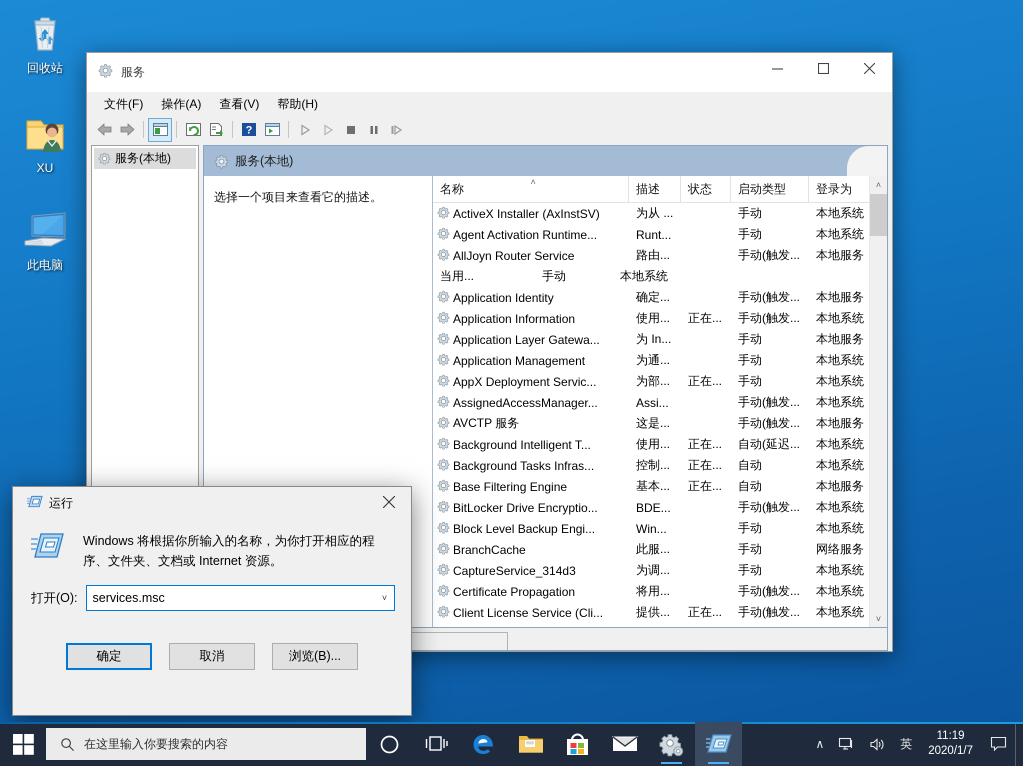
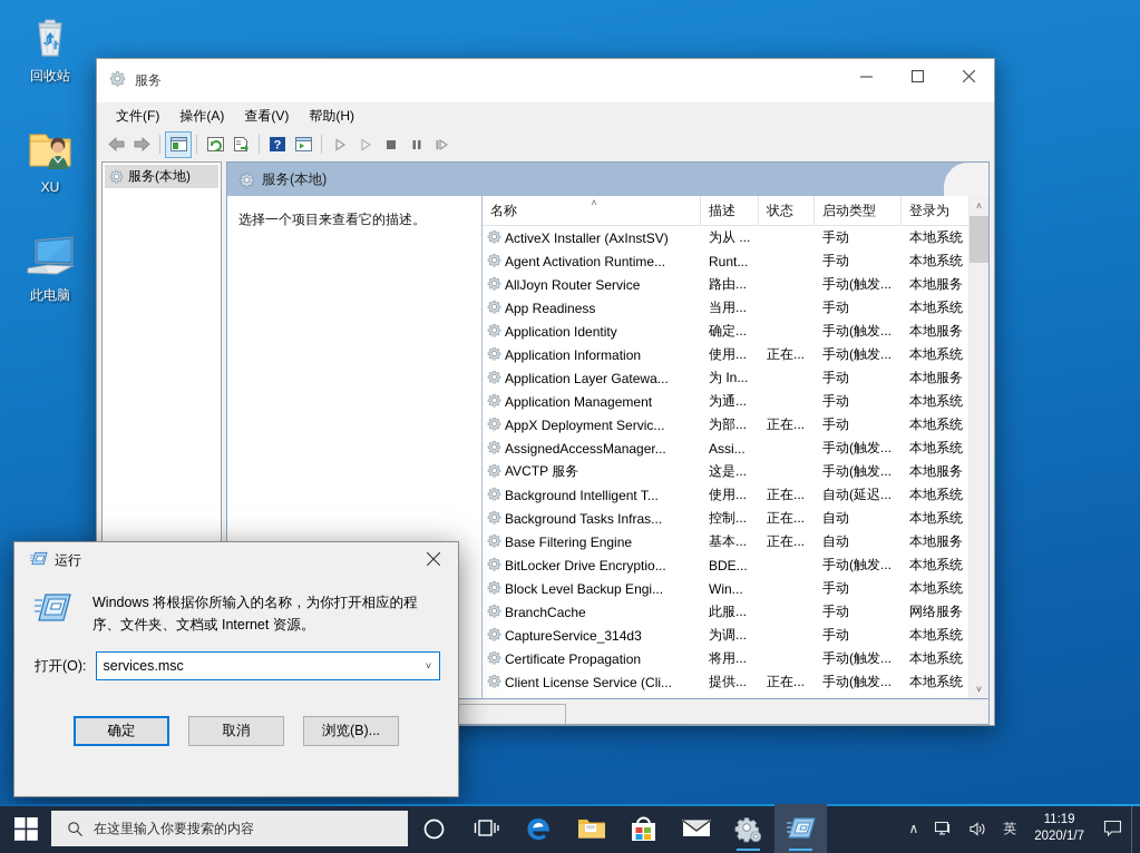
  回收站
  XU
  此电脑
  服务
  文件(F)
  操作(A)
  查看(V)
  帮助(H)
  ?
  服务(本地)
  服务(本地)
  选择一个项目来查看它的描述。
  名称
  ˄
  描述
  状态
  启动类型
  登录为
  ActiveX Installer (AxInstSV)
  为从 ...
  手动
  本地系统
  Agent Activation Runtime...
  Runt...
  手动
  本地系统
  AllJoyn Router Service
  路由...
  手动(触发...
  本地服务
+ App Readiness
  当用...
  手动
  本地系统
  Application Identity
  确定...
  手动(触发...
  本地服务
  Application Information
  使用...
  正在...
  手动(触发...
  本地系统
  Application Layer Gatewa...
  为 In...
  手动
  本地服务
  Application Management
  为通...
  手动
  本地系统
  AppX Deployment Servic...
  为部...
  正在...
  手动
  本地系统
  AssignedAccessManager...
  Assi...
  手动(触发...
  本地系统
  AVCTP 服务
  这是...
  手动(触发...
  本地服务
  Background Intelligent T...
  使用...
  正在...
  自动(延迟...
  本地系统
  Background Tasks Infras...
  控制...
  正在...
  自动
  本地系统
  Base Filtering Engine
  基本...
  正在...
  自动
  本地服务
  BitLocker Drive Encryptio...
  BDE...
  手动(触发...
  本地系统
  Block Level Backup Engi...
  Win...
  手动
  本地系统
  BranchCache
  此服...
  手动
  网络服务
  CaptureService_314d3
  为调...
  手动
  本地系统
  Certificate Propagation
  将用...
  手动(触发...
  本地系统
  Client License Service (Cli...
  提供...
  正在...
  手动(触发...
  本地系统
  ˄
  ˅
  运行
  Windows 将根据你所输入的名称，为你打开相应的程序、文件夹、文档或 Internet 资源。
  打开(O):
  services.msc
  ˅
  确定
  取消
  浏览(B)...
  在这里输入你要搜索的内容
  ∧
  英
  11:19
  2020/1/7
